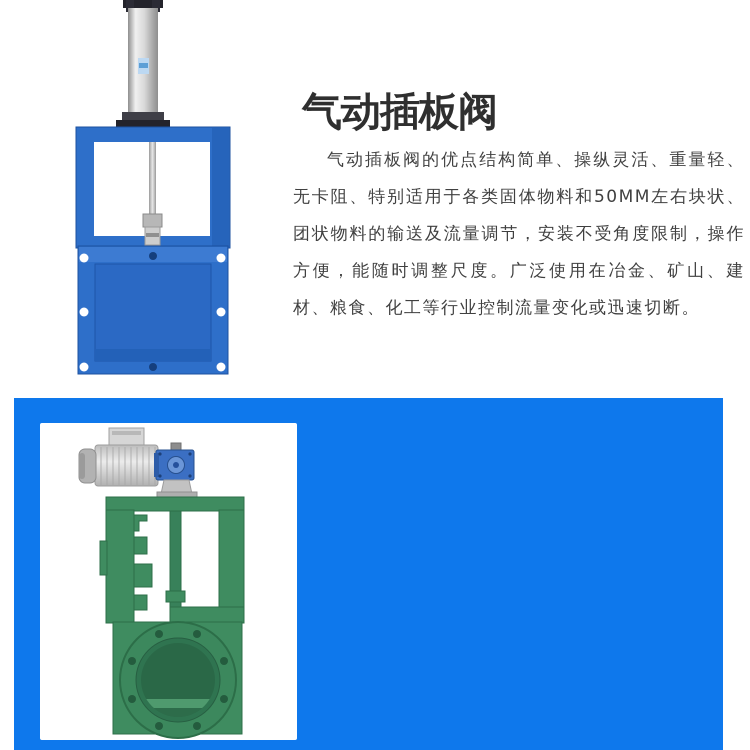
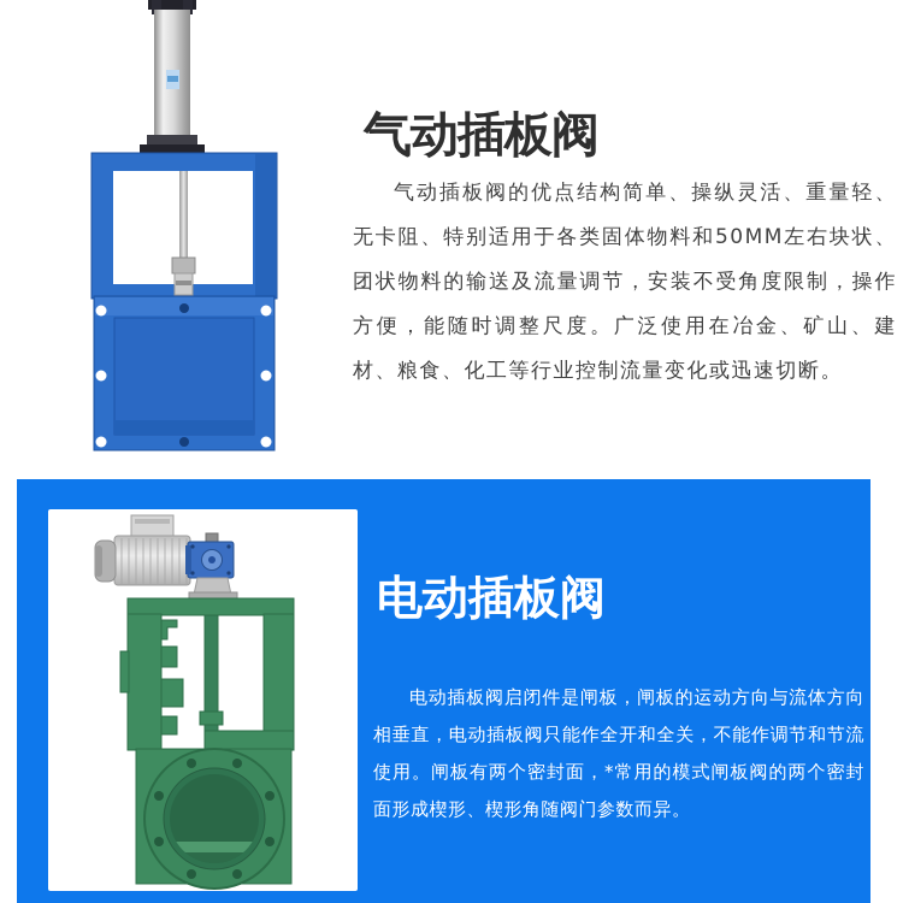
  气动插板阀
  气动插板阀的优点结构简单、操纵灵活、重量轻、无卡阻、特别适用于各类固体物料和50MM左右块状、团状物料的输送及流量调节，安装不受角度限制，操作方便，能随时调整尺度。广泛使用在冶金、矿山、建材、粮食、化工等行业控制流量变化或迅速切断。
+ 电动插板阀
+ 电动插板阀启闭件是闸板，闸板的运动方向与流体方向相垂直，电动插板阀只能作全开和全关，不能作调节和节流使用。闸板有两个密封面，*常用的模式闸板阀的两个密封面形成楔形、楔形角随阀门参数而异。
